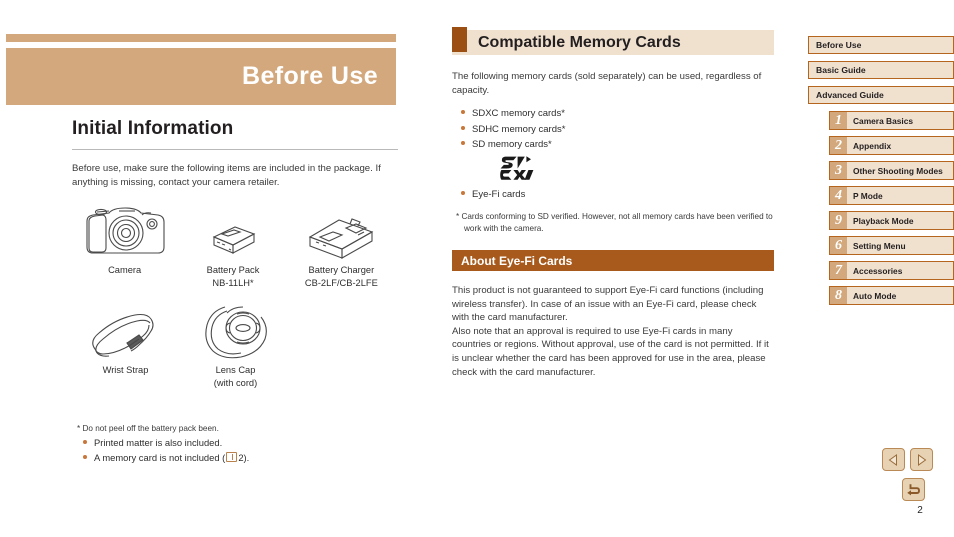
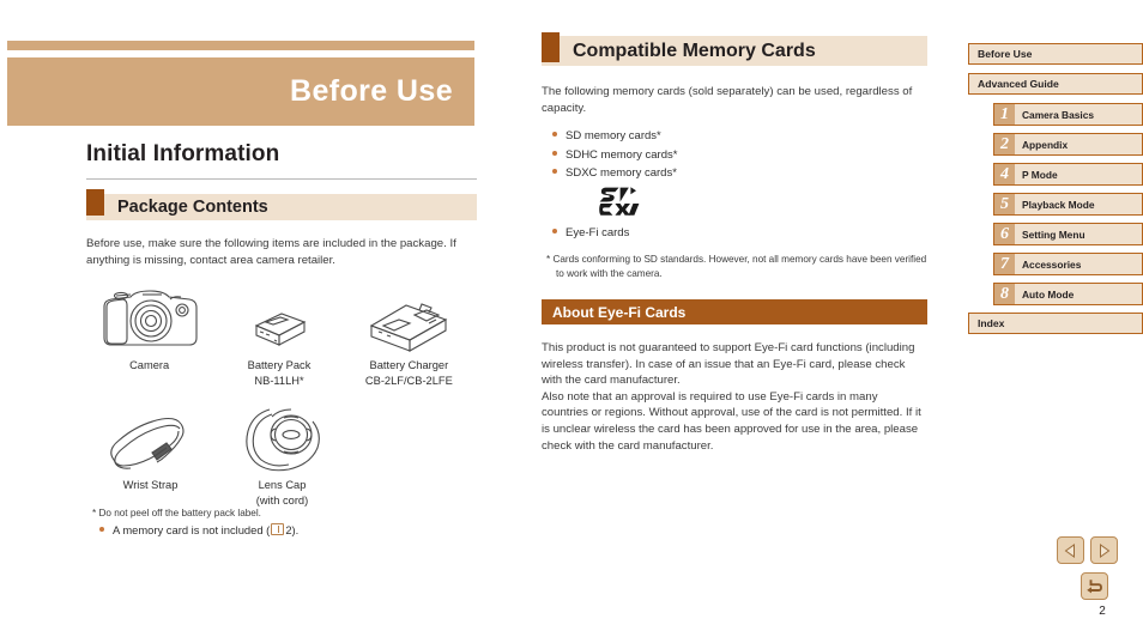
  Before Use
  Initial Information
+ Package Contents
- Before use, make sure the following items are included in the package. If anything is missing, contact your camera retailer.
+ Before use, make sure the following items are included in the package. If anything is missing, contact area camera retailer.
  Camera
  Battery Pack
  NB-11LH*
  Battery Charger
  CB-2LF/CB-2LFE
  Wrist Strap
  Lens Cap
  (with cord)
- * Do not peel off the battery pack been.
+ * Do not peel off the battery pack label.
- Printed matter is also included.
  A memory card is not included ( 2).
  Compatible Memory Cards
  The following memory cards (sold separately) can be used, regardless of capacity.
- SDXC memory cards*
+ SD memory cards*
  SDHC memory cards*
- SD memory cards*
+ SDXC memory cards*
  Eye-Fi cards
- * Cards conforming to SD verified. However, not all memory cards have been verified to work with the camera.
+ * Cards conforming to SD standards. However, not all memory cards have been verified to work with the camera.
  About Eye-Fi Cards
- This product is not guaranteed to support Eye-Fi card functions (including wireless transfer). In case of an issue with an Eye-Fi card, please check with the card manufacturer.
+ This product is not guaranteed to support Eye-Fi card functions (including wireless transfer). In case of an issue that an Eye-Fi card, please check with the card manufacturer.
- Also note that an approval is required to use Eye-Fi cards in many countries or regions. Without approval, use of the card is not permitted. If it is unclear whether the card has been approved for use in the area, please check with the card manufacturer.
+ Also note that an approval is required to use Eye-Fi cards in many countries or regions. Without approval, use of the card is not permitted. If it is unclear wireless the card has been approved for use in the area, please check with the card manufacturer.
  Before Use
- Basic Guide
  Advanced Guide
  1
  Camera Basics
  2
  Appendix
- 3
- Other Shooting Modes
  4
  P Mode
- 9
+ 5
  Playback Mode
  6
  Setting Menu
  7
  Accessories
  8
  Auto Mode
+ Index
  2
